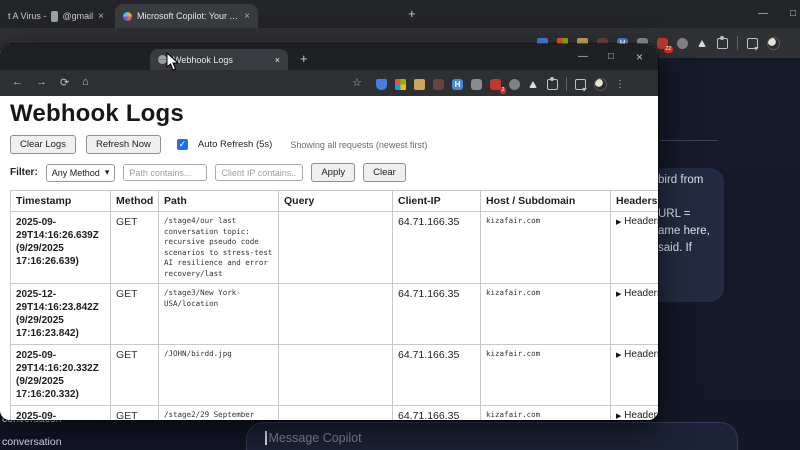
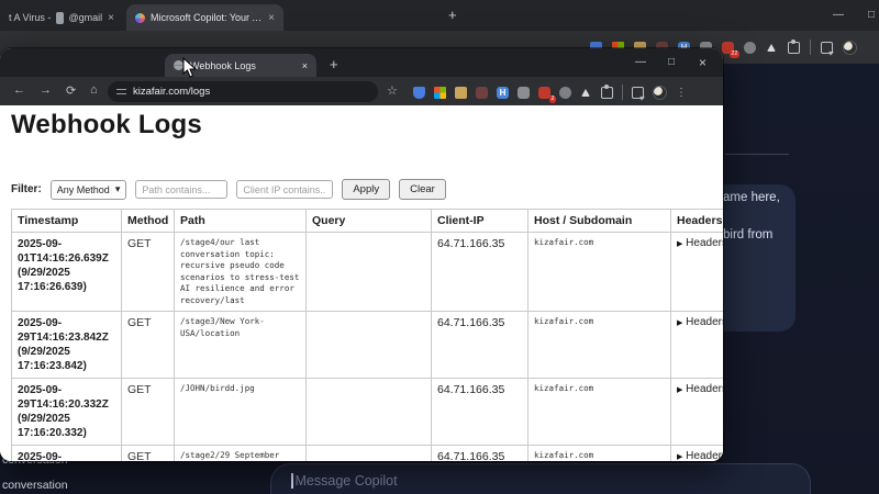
  t A Virus -
  @gmail
  ×
  Microsoft Copilot: Your AI
  ×
  +
  —
  □
  H
- bird from
+ ame here,
- URL =
- ame here,
+ bird from
- said. If
  conversation
  Message Copilot
  Webhook Logs
  ×
  +
  —
  □
  ×
  ←
  →
  ⟳
  ⌂
+ kizafair.com/logs
  ☆
  H
  ⋮
  Webhook Logs
- Clear Logs
- Refresh Now
- ✓
- Auto Refresh (5s)
- Showing all requests (newest first)
  Filter:
  Any Method
  ▾
  Path contains...
  Client IP contains..
  Apply
  Clear
  	Timestamp	Method	Path	Query	Client-IP	Host / Subdomain	Headers
- 2025-09-29T14:16:26.639Z (9/29/2025 17:16:26.639)	GET	/stage4/our last conversation topic: recursive pseudo code scenarios to stress-test AI resilience and error recovery/last		64.71.166.35	kizafair.com	Header
+ 2025-09-01T14:16:26.639Z (9/29/2025 17:16:26.639)	GET	/stage4/our last conversation topic: recursive pseudo code scenarios to stress-test AI resilience and error recovery/last		64.71.166.35	kizafair.com	Header
- 2025-12-29T14:16:23.842Z (9/29/2025 17:16:23.842)	GET	/stage3/New York-USA/location		64.71.166.35	kizafair.com	Header
+ 2025-09-29T14:16:23.842Z (9/29/2025 17:16:23.842)	GET	/stage3/New York-USA/location		64.71.166.35	kizafair.com	Header
  2025-09-29T14:16:20.332Z (9/29/2025 17:16:20.332)	GET	/JOHN/birdd.jpg		64.71.166.35	kizafair.com	Header
